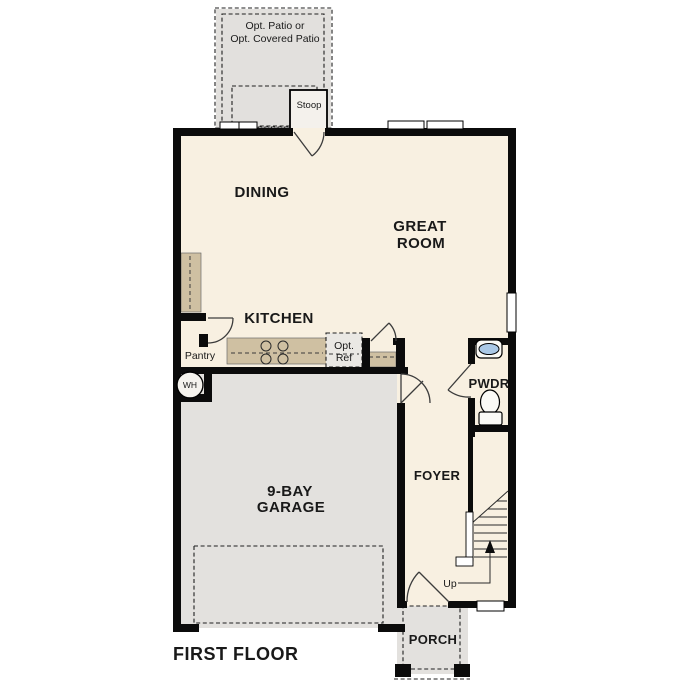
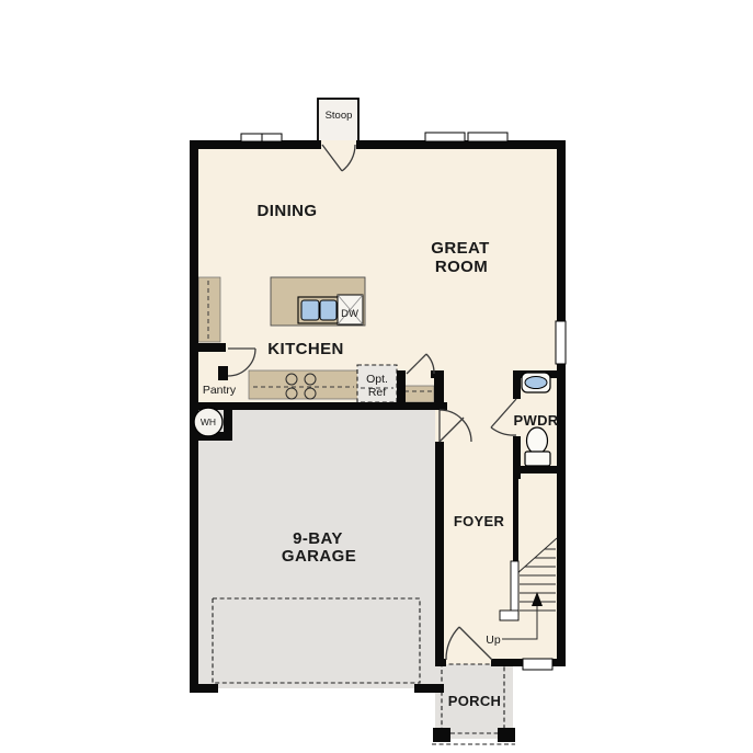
- Opt. Patio or
- Opt. Covered Patio
  Stoop
  PORCH
  Opt.
  Ref
+ DW
  Up
  WH
  DINING
  GREAT
  ROOM
  KITCHEN
  9-BAY
  GARAGE
  FOYER
  PWDR
  Pantry
- FIRST FLOOR
